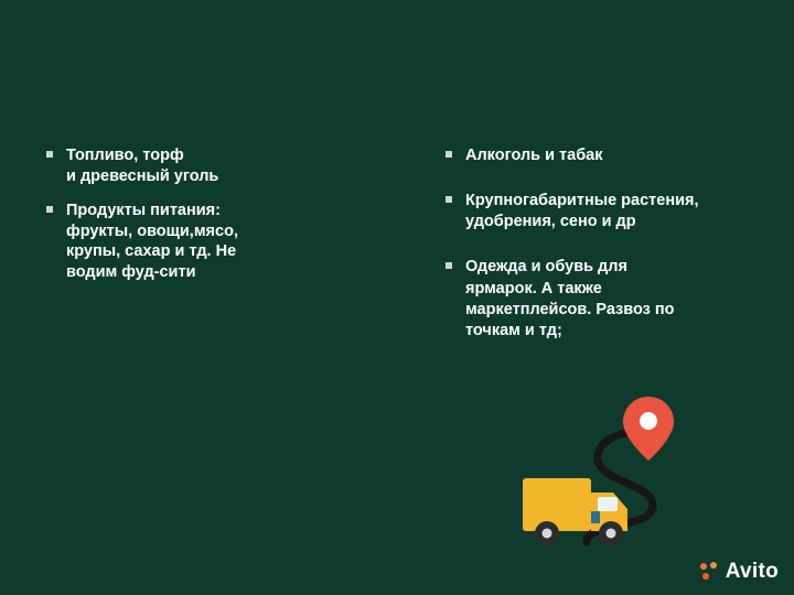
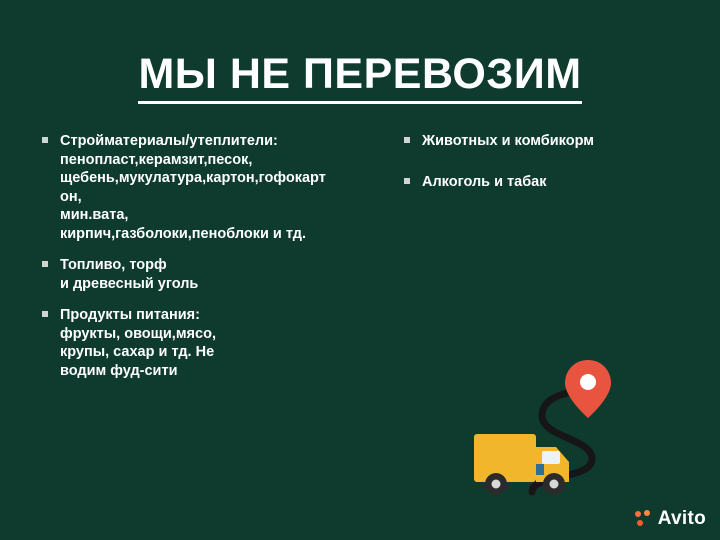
+ МЫ НЕ ПЕРЕВОЗИМ
+ Стройматериалы/утеплители:
+ пенопласт,керамзит,песок,
+ щебень,мукулатура,картон,гофокарт
+ он,
+ мин.вата,
+ кирпич,газболоки,пеноблоки и тд.
  Топливо, торф
  и древесный уголь
  Продукты питания:
  фрукты, овощи,мясо,
  крупы, сахар и тд. Не
  водим фуд-сити
+ Животных и комбикорм
  Алкоголь и табак
- Крупногабаритные растения,
- удобрения, сено и др
- Одежда и обувь для
- ярмарок. А также
- маркетплейсов. Развоз по
- точкам и тд;
  Avito
